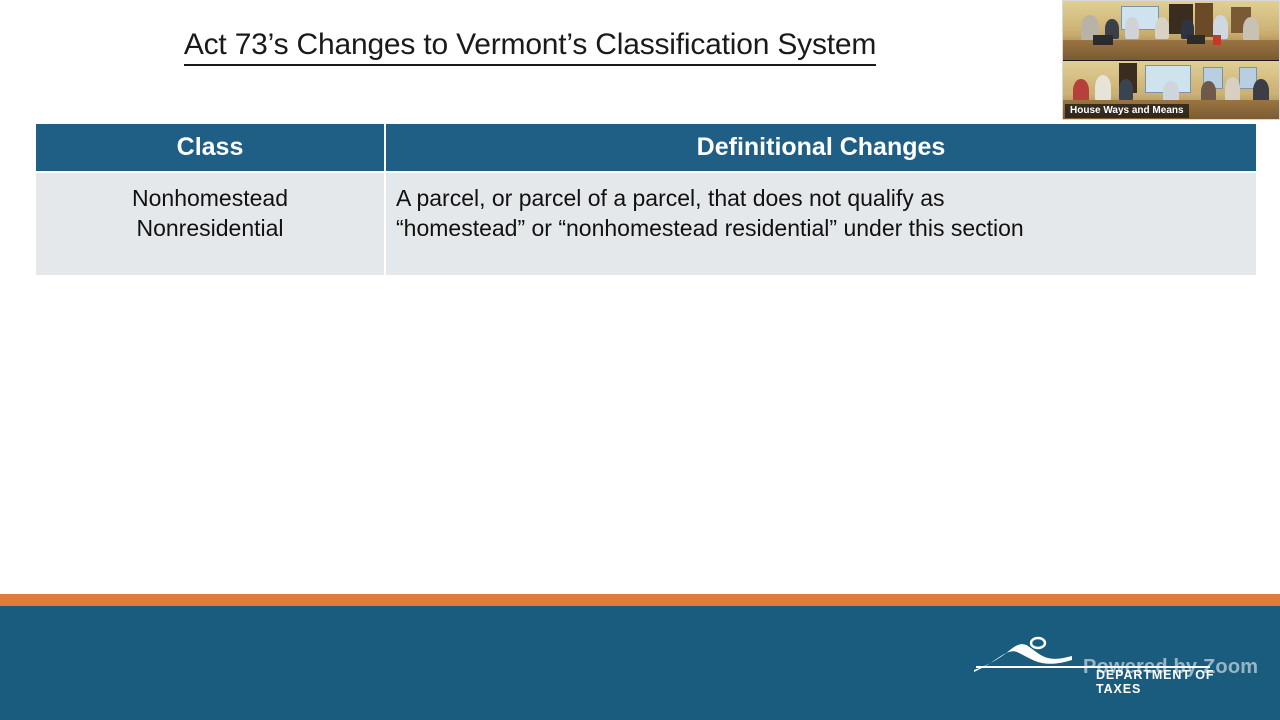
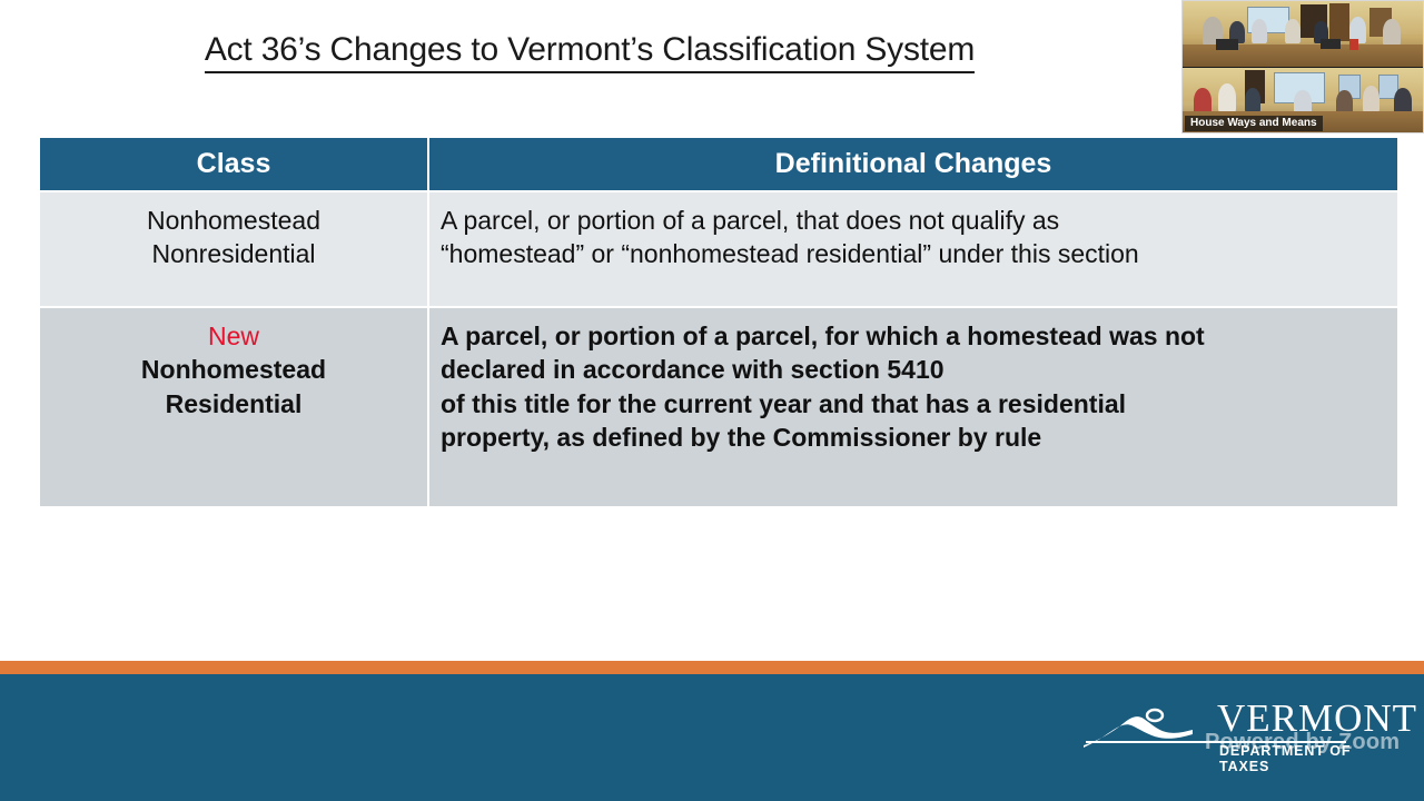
- Act 73’s Changes to Vermont’s Classification System
+ Act 36’s Changes to Vermont’s Classification System
  Class	Definitional Changes
- Nonhomestead Nonresidential	A parcel, or parcel of a parcel, that does not qualify as “homestead” or “nonhomestead residential” under this section
+ Nonhomestead Nonresidential	A parcel, or portion of a parcel, that does not qualify as “homestead” or “nonhomestead residential” under this section
+ New Nonhomestead Residential	A parcel, or portion of a parcel, for which a homestead was not declared in accordance with section 5410 of this title for the current year and that has a residential property, as defined by the Commissioner by rule
+ VERMONT
  DEPARTMENT OF TAXES
  Powered by Zoom
  House Ways and Means
